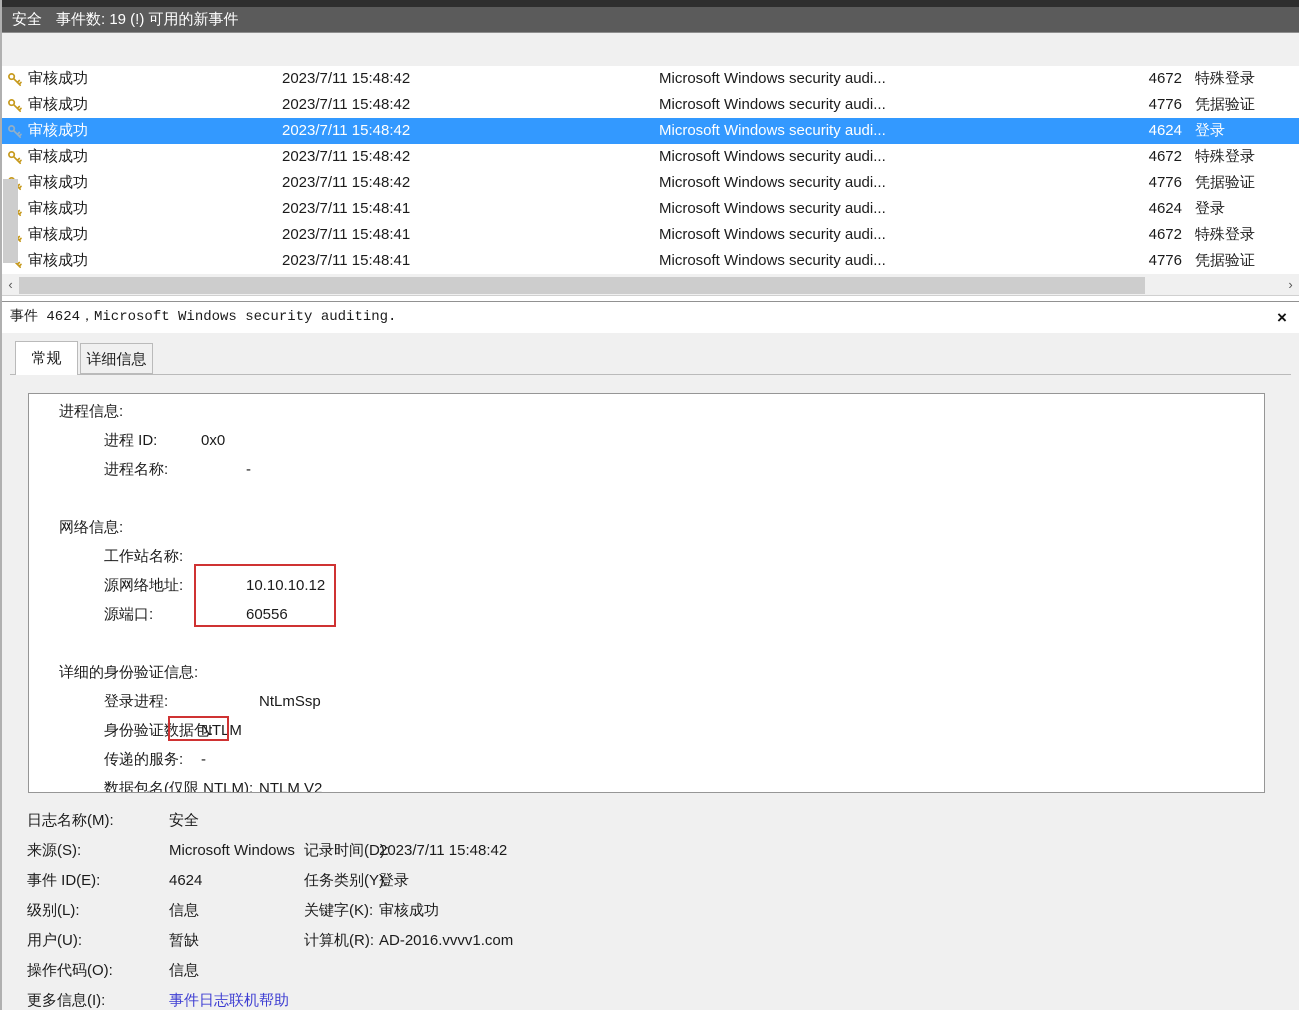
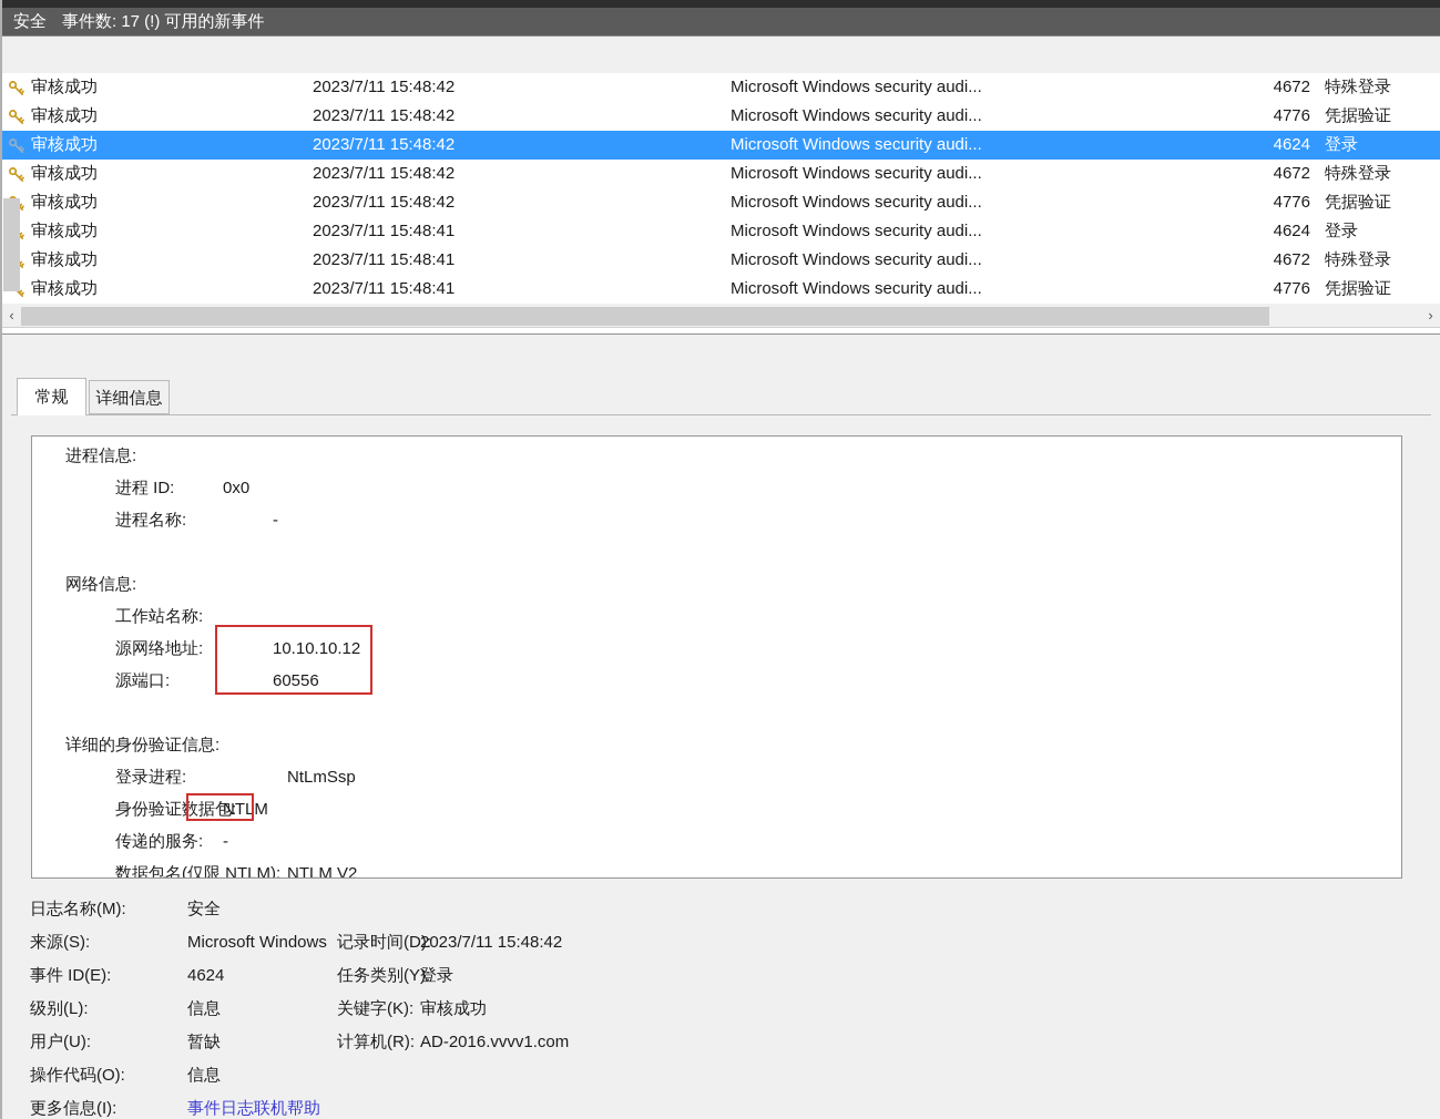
  安全
- 事件数: 19 (!) 可用的新事件
+ 事件数: 17 (!) 可用的新事件
  审核成功
  2023/7/11 15:48:42
  Microsoft Windows security audi...
  4672
  特殊登录
  审核成功
  2023/7/11 15:48:42
  Microsoft Windows security audi...
  4776
  凭据验证
  审核成功
  2023/7/11 15:48:42
  Microsoft Windows security audi...
  4624
  登录
  审核成功
  2023/7/11 15:48:42
  Microsoft Windows security audi...
  4672
  特殊登录
  审核成功
  2023/7/11 15:48:42
  Microsoft Windows security audi...
  4776
  凭据验证
  审核成功
  2023/7/11 15:48:41
  Microsoft Windows security audi...
  4624
  登录
  审核成功
  2023/7/11 15:48:41
  Microsoft Windows security audi...
  4672
  特殊登录
  审核成功
  2023/7/11 15:48:41
  Microsoft Windows security audi...
  4776
  凭据验证
  ‹
  ›
- 事件 4624，Microsoft Windows security auditing.
- ×
  常规
  详细信息
  进程信息:
  进程 ID:
  0x0
  进程名称:
  -
  网络信息:
  工作站名称:
  源网络地址:
  10.10.10.12
  源端口:
  60556
  详细的身份验证信息:
  登录进程:
  NtLmSsp
  身份验证数据包:
  NTLM
  传递的服务:
  -
  数据包名(仅限 NTLM):
  NTLM V2
  日志名称(M):
  安全
  来源(S):
  Microsoft Windows
  记录时间(D):
  2023/7/11 15:48:42
  事件 ID(E):
  4624
  任务类别(Y):
  登录
  级别(L):
  信息
  关键字(K):
  审核成功
  用户(U):
  暂缺
  计算机(R):
  AD-2016.vvvv1.com
  操作代码(O):
  信息
  更多信息(I):
  事件日志联机帮助
